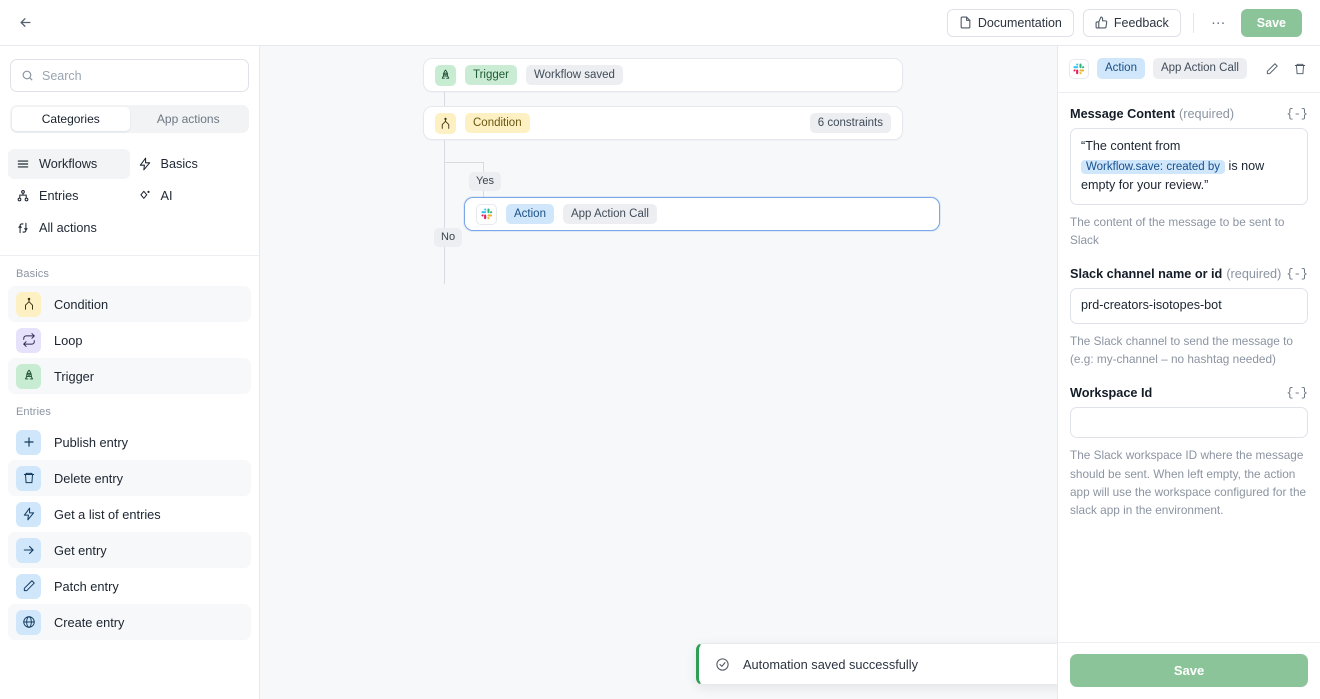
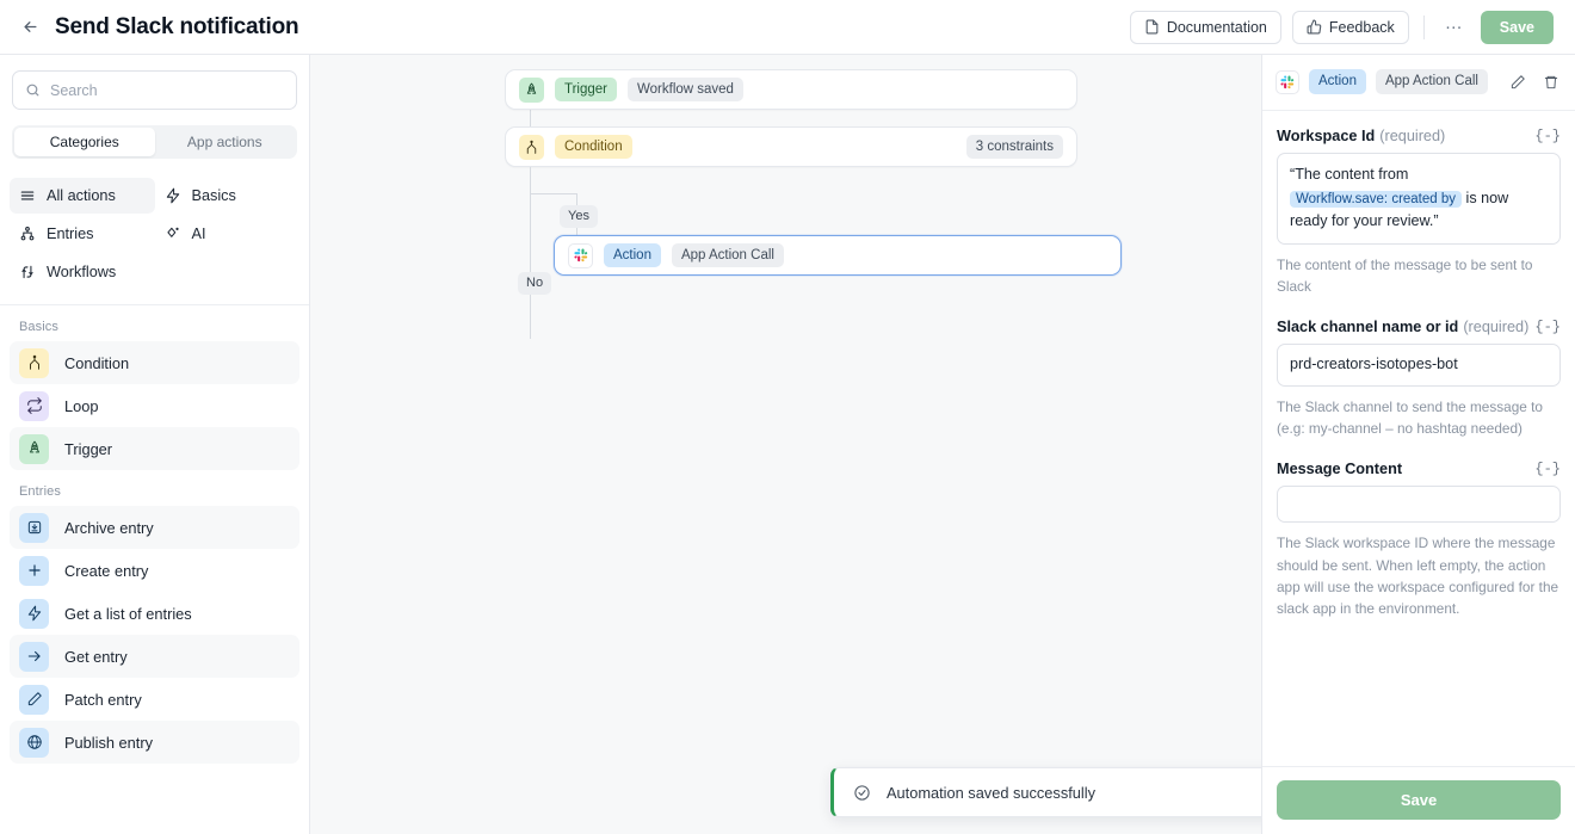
+ Send Slack notification
  Documentation
  Feedback
  …
  Save
  Search
  Categories
  App actions
- Workflows
+ All actions
  Basics
  Entries
  AI
- All actions
+ Workflows
  Basics
  Condition
  Loop
  Trigger
  Entries
+ Archive entry
- Publish entry
+ Create entry
- Delete entry
  Get a list of entries
  Get entry
  Patch entry
- Create entry
+ Publish entry
  Trigger
  Workflow saved
  Condition
- 6 constraints
+ 3 constraints
  Yes
  Action
  App Action Call
  No
  Automation saved successfully
  Action
  App Action Call
- Message Content
+ Workspace Id
  (required)
  {-}
- “The content from Workflow.save: created by is now empty for your review.”
+ “The content from Workflow.save: created by is now ready for your review.”
  The content of the message to be sent to Slack
  Slack channel name or id
  (required)
  {-}
  prd-creators-isotopes-bot
  The Slack channel to send the message to (e.g: my-channel – no hashtag needed)
- Workspace Id
+ Message Content
  {-}
  The Slack workspace ID where the message should be sent. When left empty, the action app will use the workspace configured for the slack app in the environment.
  Save
